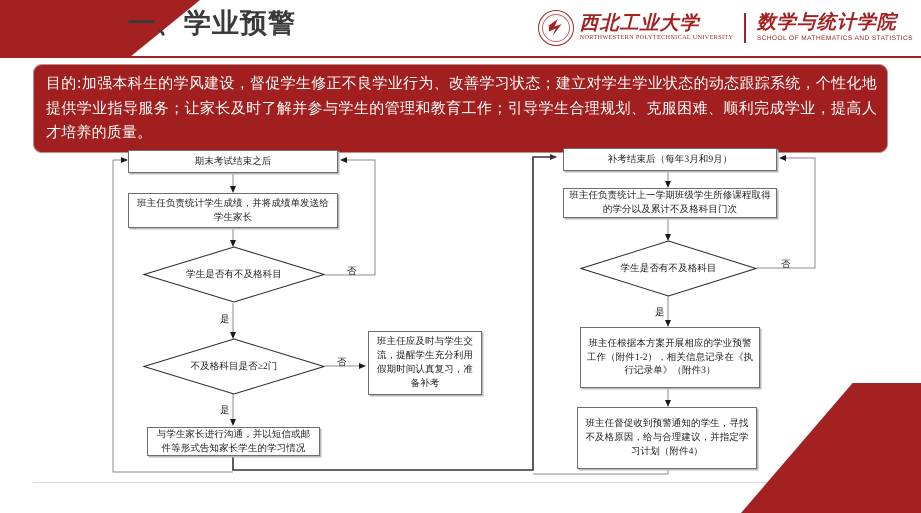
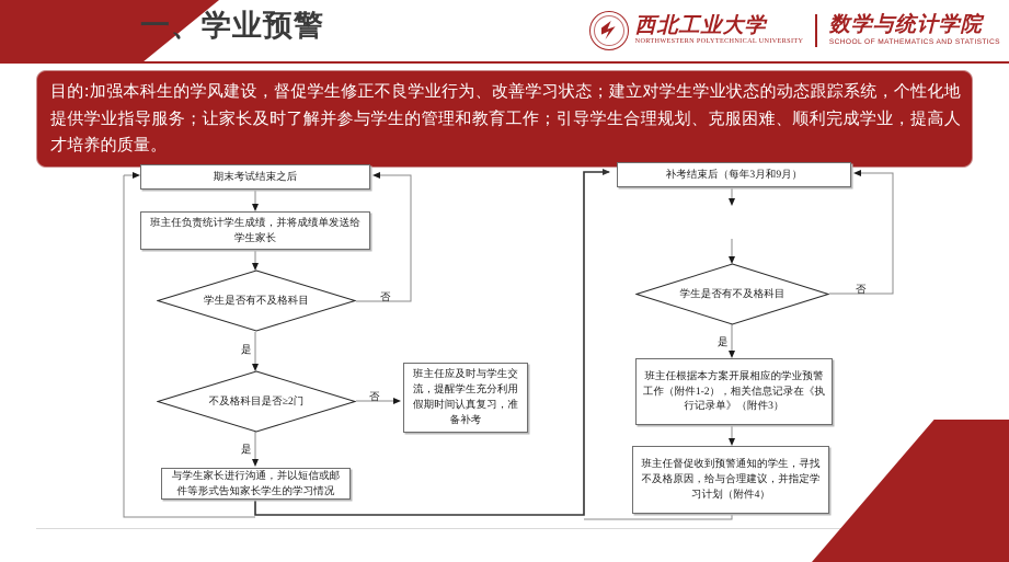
  一、学业预警
  西北工业大学
  数学与统计学院
  目的:加强本科生的学风建设，督促学生修正不良学业行为、改善学习状态；建立对学生学业状态的动态跟踪系统，个性化地提供学业指导服务；让家长及时了解并参与学生的管理和教育工作；引导学生合理规划、克服困难、顺利完成学业，提高人才培养的质量。
  期末考试结束之后
  班主任负责统计学生成绩，并将成绩单发送给学生家长
  学生是否有不及格科目
  否
  是
  不及格科目是否≥2门
  否
  是
  班主任应及时与学生交流，提醒学生充分利用假期时间认真复习，准备补考
  与学生家长进行沟通，并以短信或邮件等形式告知家长学生的学习情况
  补考结束后（每年3月和9月）
- 班主任负责统计上一学期班级学生所修课程取得的学分以及累计不及格科目门次
  学生是否有不及格科目
  否
  是
  班主任根据本方案开展相应的学业预警工作（附件1-2），相关信息记录在《执行记录单》（附件3）
  班主任督促收到预警通知的学生，寻找不及格原因，给与合理建议，并指定学习计划（附件4）
